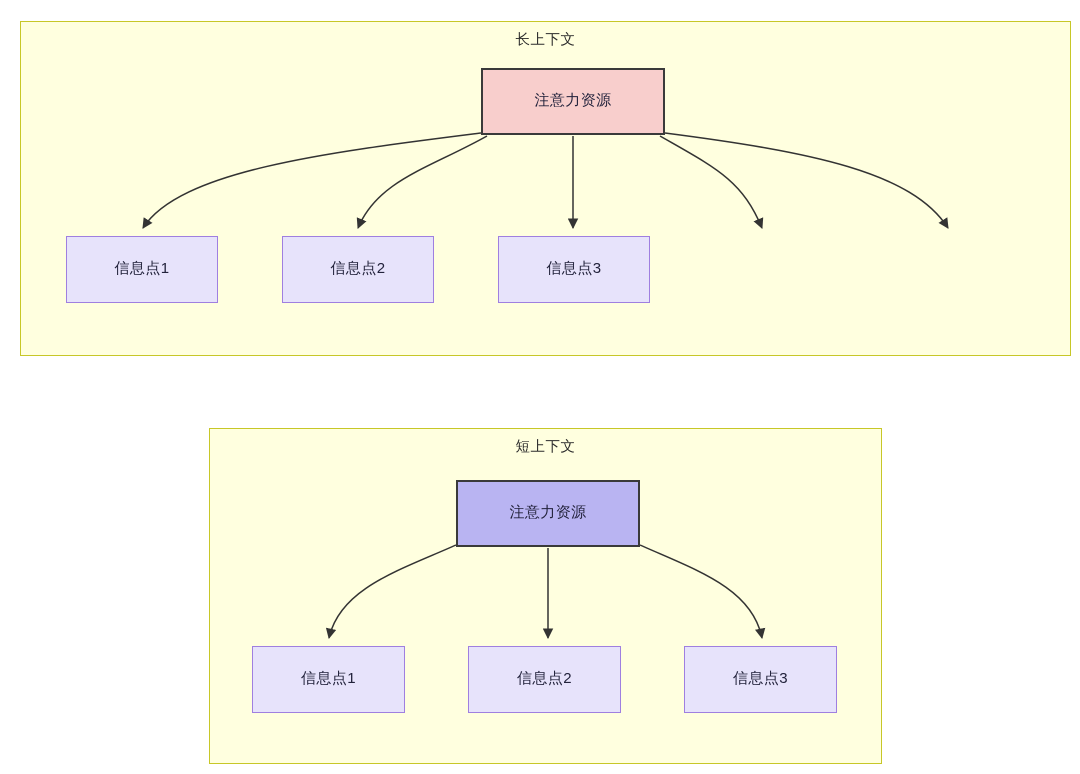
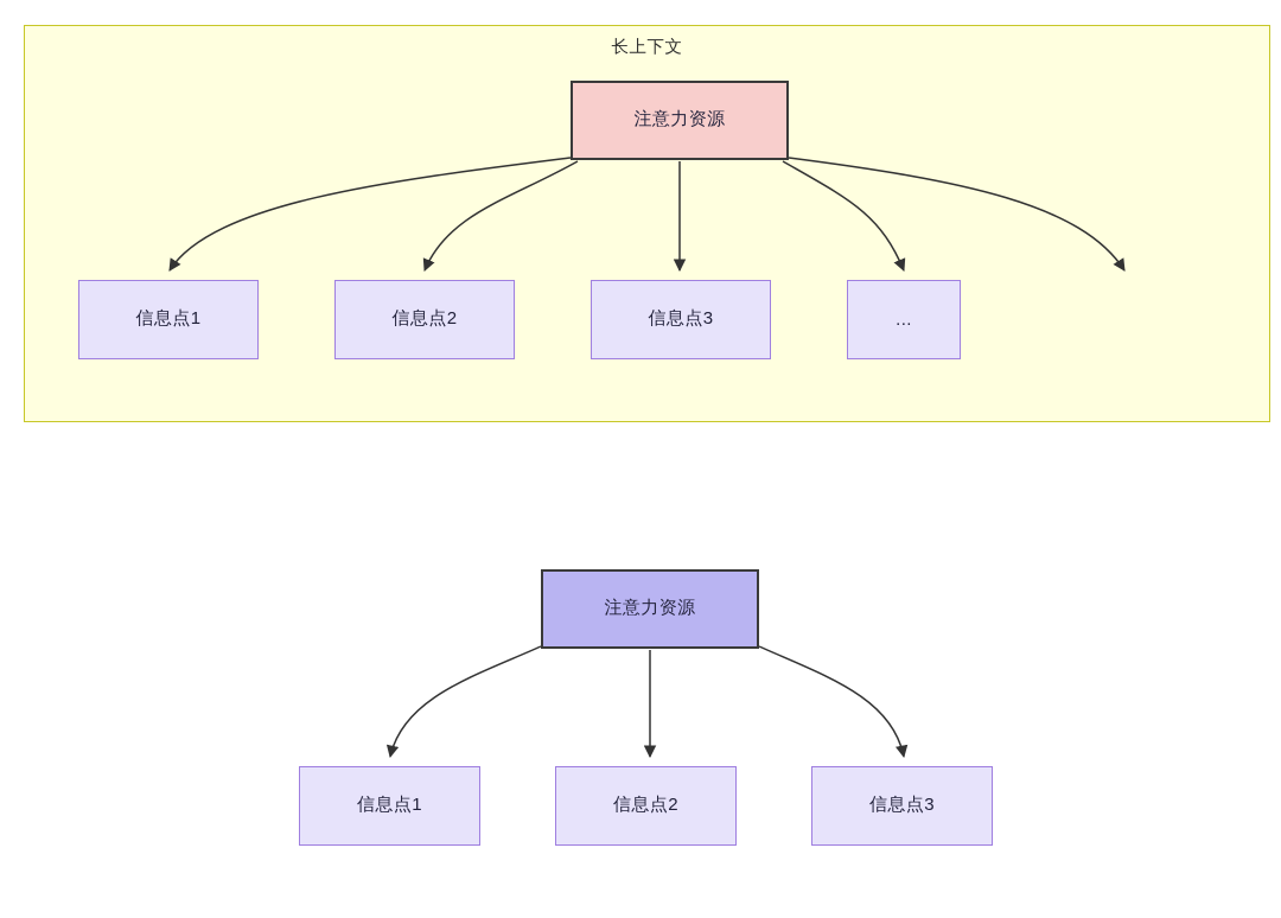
  长上下文
- 短上下文
  注意力资源
  信息点1
  信息点2
  信息点3
+ ...
  注意力资源
  信息点1
  信息点2
  信息点3
